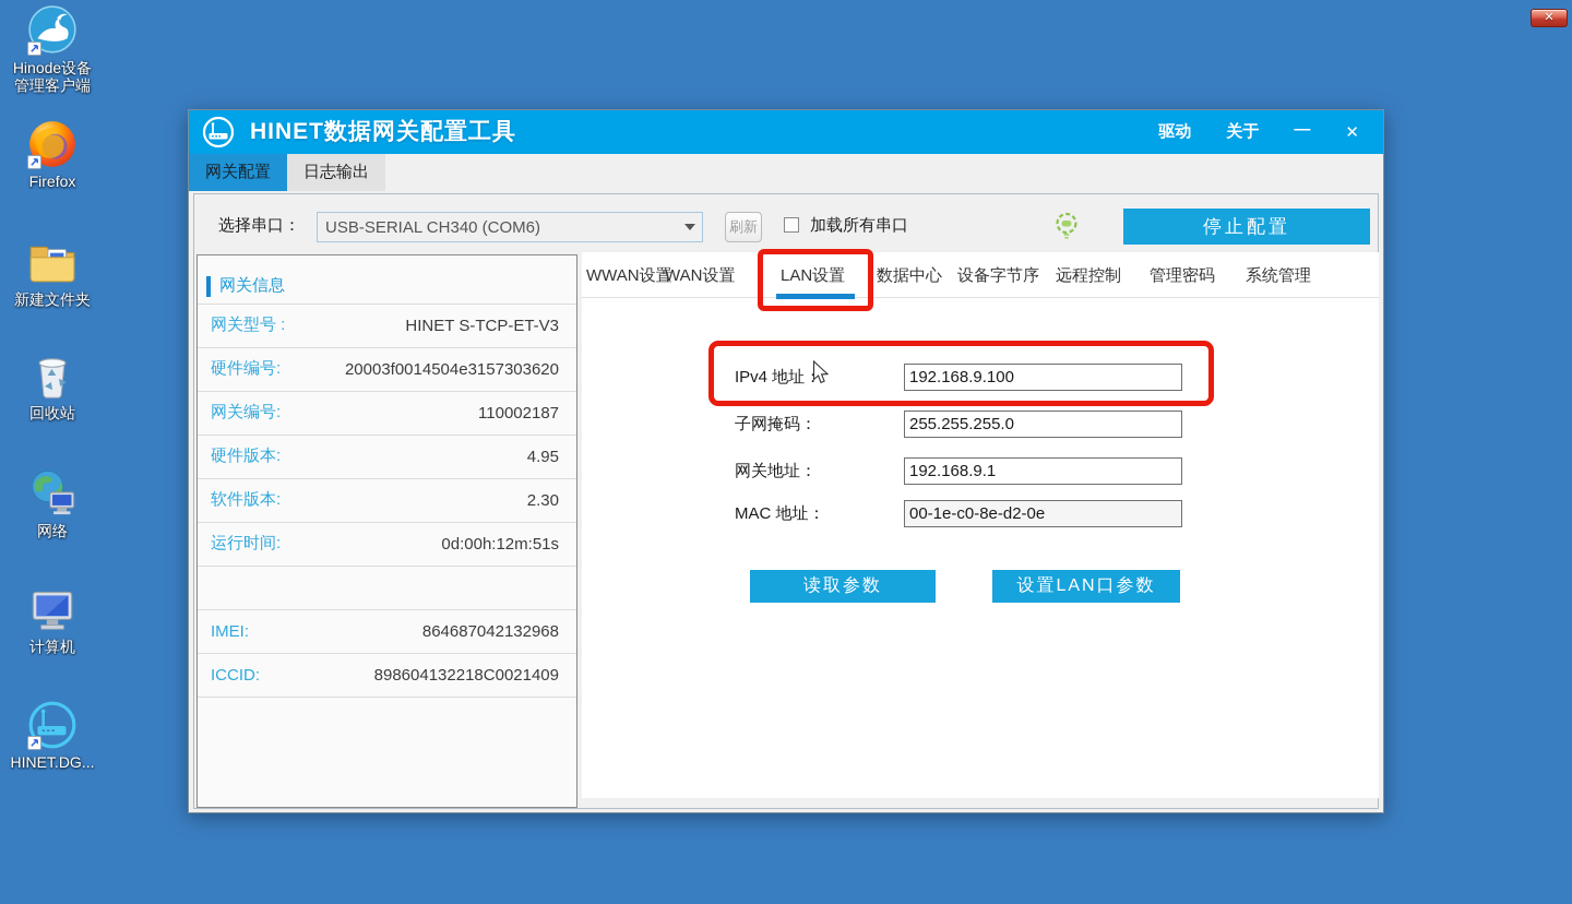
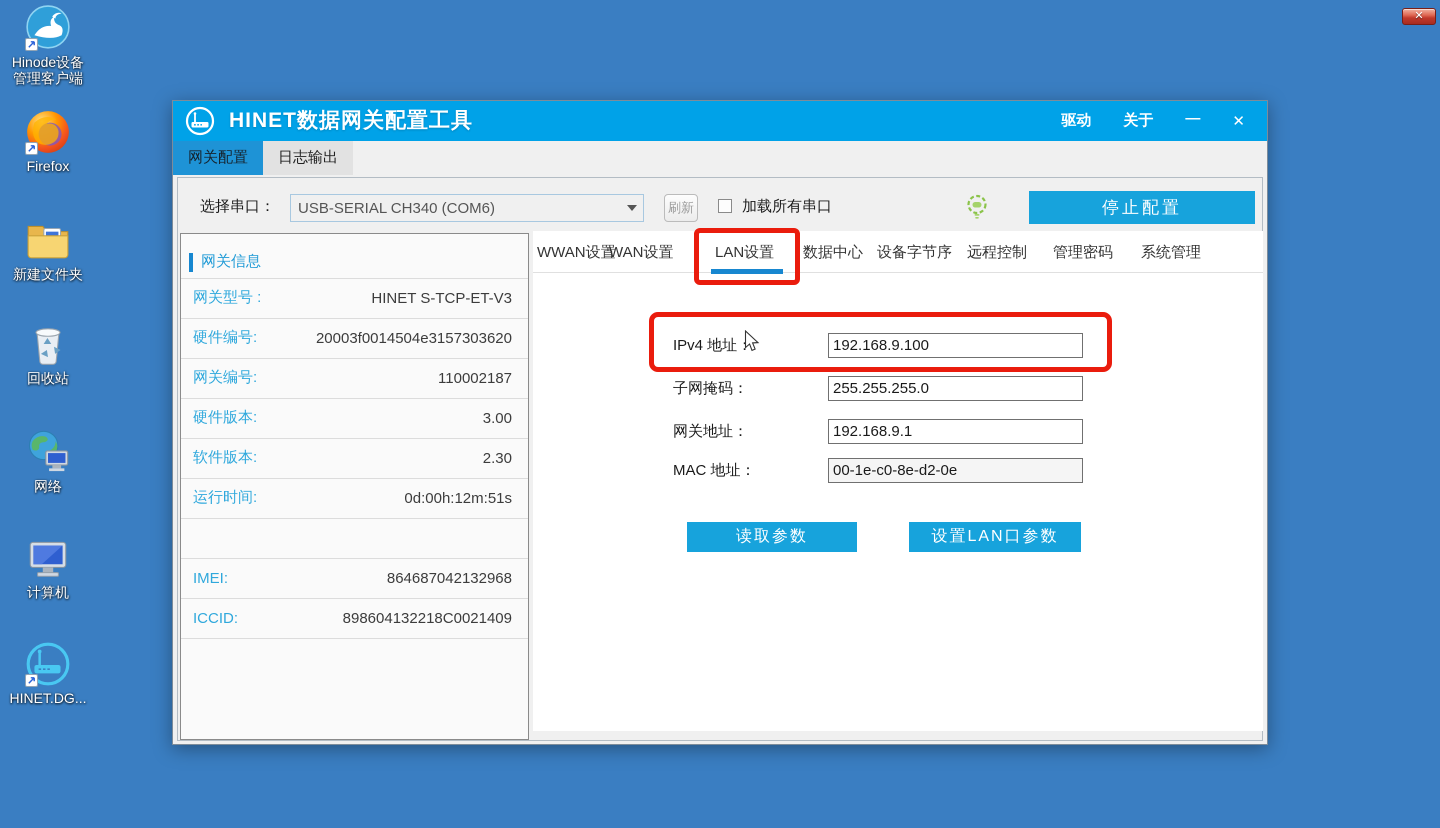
  Hinode设备
  管理客户端
  Firefox
  新建文件夹
  回收站
  网络
  计算机
  HINET.DG...
  ✕
  HINET数据网关配置工具
  驱动
  关于
  —
  ✕
  网关配置
  日志输出
  选择串口：
  USB-SERIAL CH340 (COM6)
  刷新
  加载所有串口
  停止配置
  网关信息
  网关型号 :
  HINET S-TCP-ET-V3
  硬件编号:
  20003f0014504e3157303620
  网关编号:
  110002187
  硬件版本:
- 4.95
+ 3.00
  软件版本:
  2.30
  运行时间:
  0d:00h:12m:51s
  IMEI:
  864687042132968
  ICCID:
  898604132218C0021409
  WWAN设置
  WAN设置
  LAN设置
  数据中心
  设备字节序
  远程控制
  管理密码
  系统管理
  IPv4 地址：
  192.168.9.100
  子网掩码：
  255.255.255.0
  网关地址：
  192.168.9.1
  MAC 地址：
  00-1e-c0-8e-d2-0e
  读取参数
  设置LAN口参数
